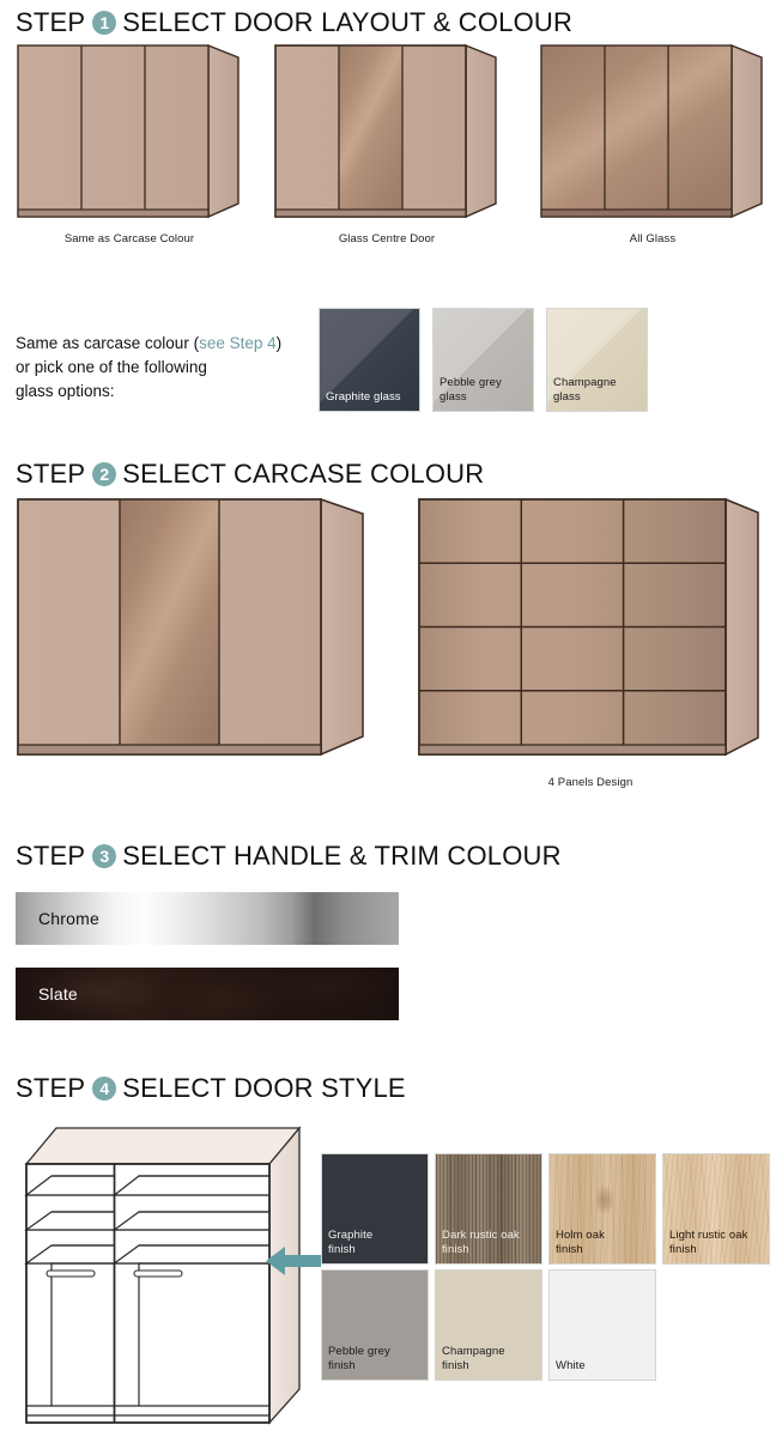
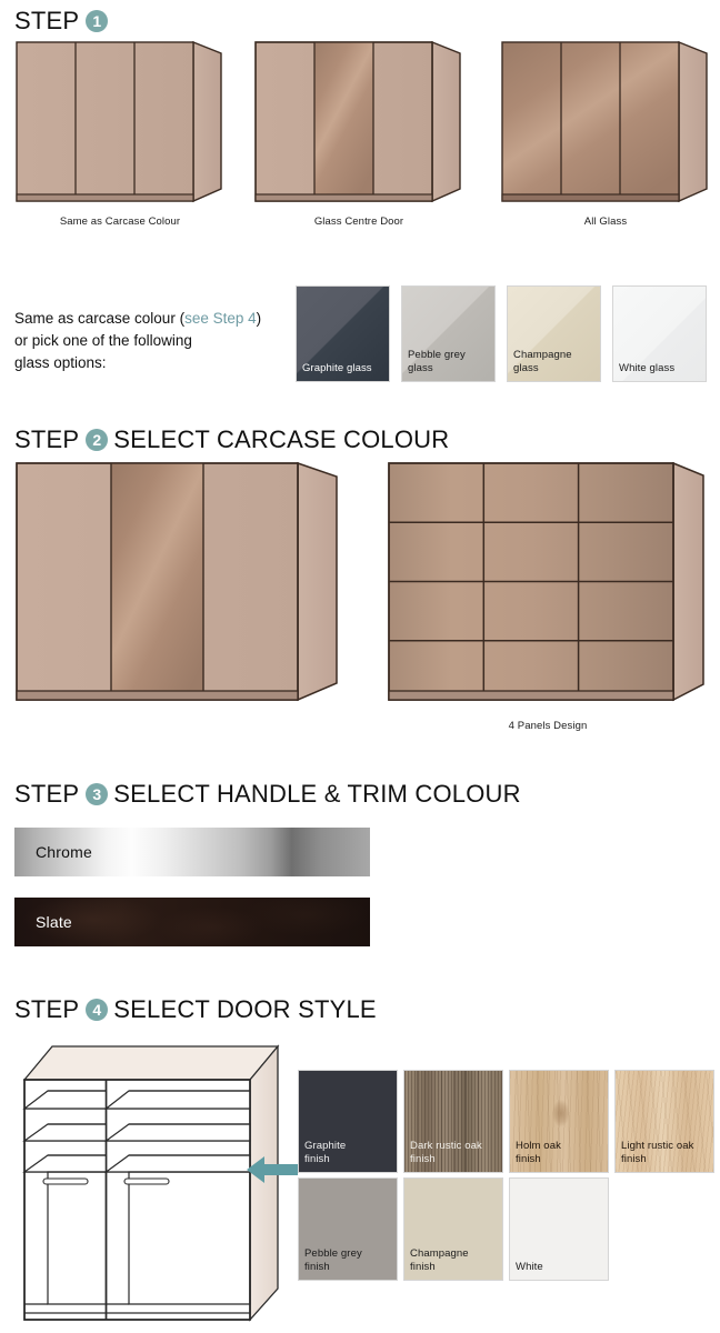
  STEP
  1
- SELECT DOOR LAYOUT & COLOUR
  Same as Carcase Colour
  Glass Centre Door
  All Glass
  Same as carcase colour (see Step 4)
  or pick one of the following
  glass options:
  Graphite glass
  Pebble grey
  glass
  Champagne
  glass
+ White glass
  STEP
  2
  SELECT CARCASE COLOUR
  4 Panels Design
  STEP
  3
  SELECT HANDLE & TRIM COLOUR
  Chrome
  Slate
  STEP
  4
  SELECT DOOR STYLE
  Graphite
  finish
  Dark rustic oak
  finish
  Holm oak
  finish
  Light rustic oak
  finish
  Pebble grey
  finish
  Champagne
  finish
  White
